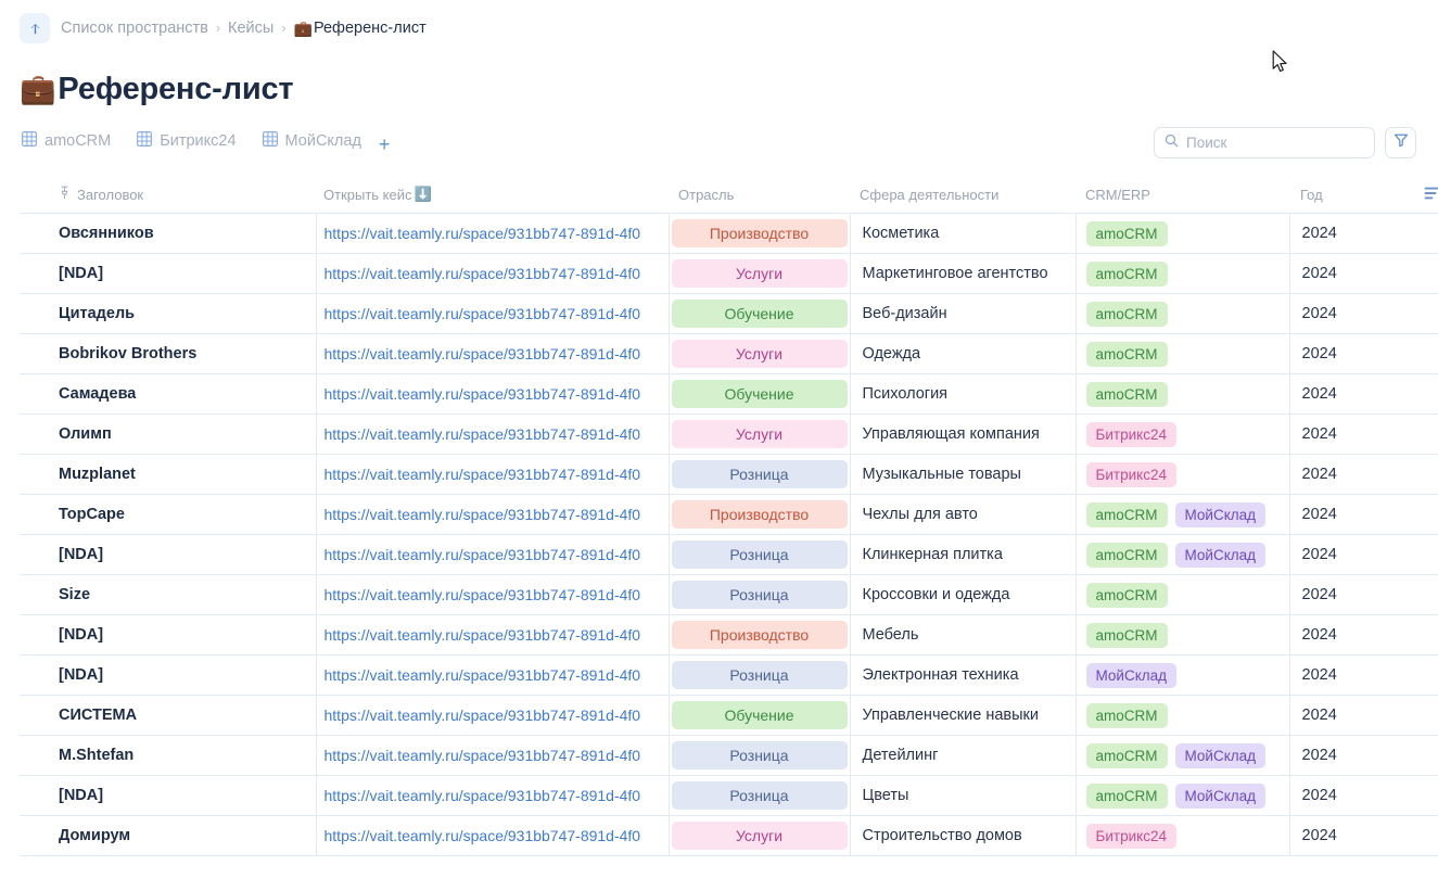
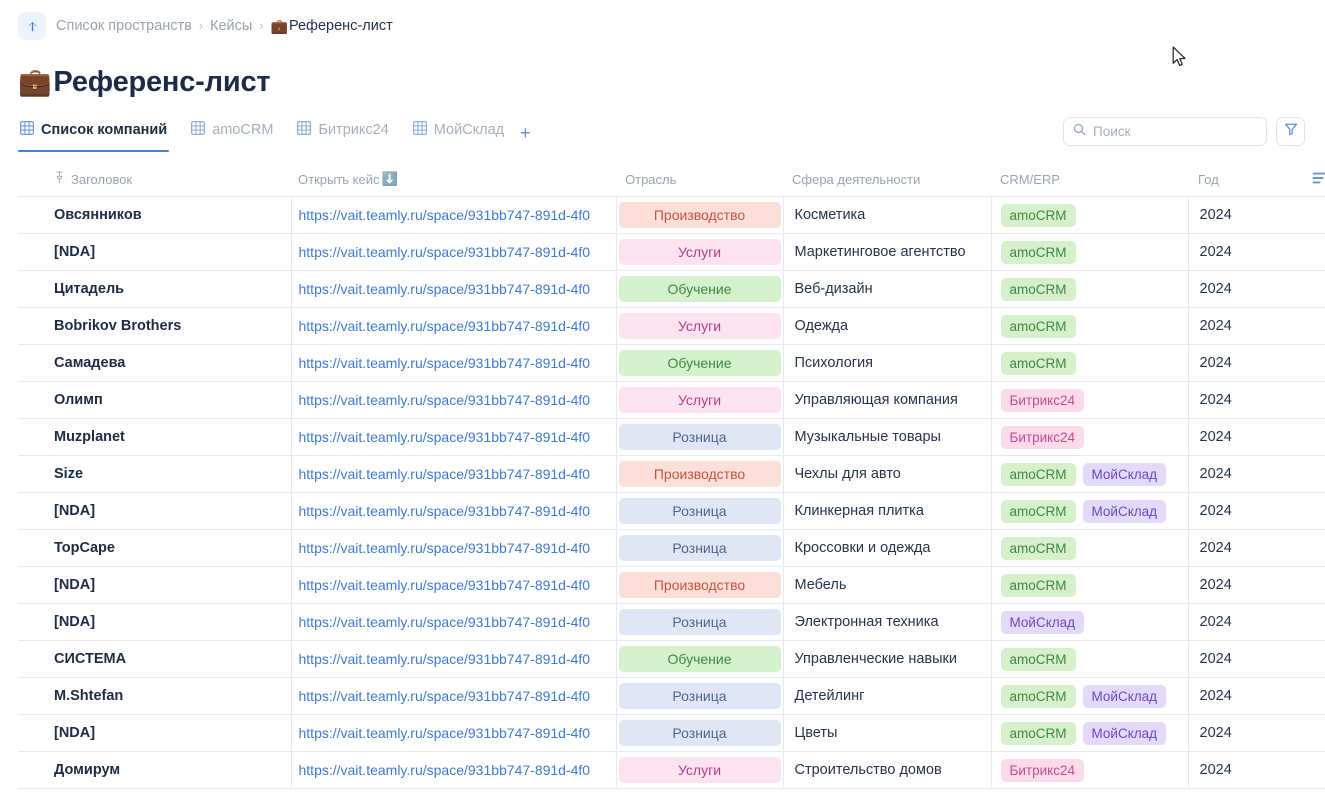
  Список пространств
  ›
  Кейсы
  ›
  💼
  Референс-лист
  💼
  Референс-лист
+ Список компаний
  amoCRM
  Битрикс24
  МойСклад
  +
  Поиск
  	Заголовок	Открыть кейс ⬇️	Отрасль	Сфера деятельности	CRM/ERP	Год
  	Овсянников	https://vait.teamly.ru/space/931bb747-891d-4f0	Производство	Косметика	amoCRM	2024
  	[NDA]	https://vait.teamly.ru/space/931bb747-891d-4f0	Услуги	Маркетинговое агентство	amoCRM	2024
  	Цитадель	https://vait.teamly.ru/space/931bb747-891d-4f0	Обучение	Веб-дизайн	amoCRM	2024
  	Bobrikov Brothers	https://vait.teamly.ru/space/931bb747-891d-4f0	Услуги	Одежда	amoCRM	2024
  	Самадева	https://vait.teamly.ru/space/931bb747-891d-4f0	Обучение	Психология	amoCRM	2024
  	Олимп	https://vait.teamly.ru/space/931bb747-891d-4f0	Услуги	Управляющая компания	Битрикс24	2024
  	Muzplanet	https://vait.teamly.ru/space/931bb747-891d-4f0	Розница	Музыкальные товары	Битрикс24	2024
- 	TopCape	https://vait.teamly.ru/space/931bb747-891d-4f0	Производство	Чехлы для авто	amoCRM МойСклад	2024
+ 	Size	https://vait.teamly.ru/space/931bb747-891d-4f0	Производство	Чехлы для авто	amoCRM МойСклад	2024
  	[NDA]	https://vait.teamly.ru/space/931bb747-891d-4f0	Розница	Клинкерная плитка	amoCRM МойСклад	2024
- 	Size	https://vait.teamly.ru/space/931bb747-891d-4f0	Розница	Кроссовки и одежда	amoCRM	2024
+ 	TopCape	https://vait.teamly.ru/space/931bb747-891d-4f0	Розница	Кроссовки и одежда	amoCRM	2024
  	[NDA]	https://vait.teamly.ru/space/931bb747-891d-4f0	Производство	Мебель	amoCRM	2024
  	[NDA]	https://vait.teamly.ru/space/931bb747-891d-4f0	Розница	Электронная техника	МойСклад	2024
  	СИСТЕМА	https://vait.teamly.ru/space/931bb747-891d-4f0	Обучение	Управленческие навыки	amoCRM	2024
  	M.Shtefan	https://vait.teamly.ru/space/931bb747-891d-4f0	Розница	Детейлинг	amoCRM МойСклад	2024
  	[NDA]	https://vait.teamly.ru/space/931bb747-891d-4f0	Розница	Цветы	amoCRM МойСклад	2024
  	Домирум	https://vait.teamly.ru/space/931bb747-891d-4f0	Услуги	Строительство домов	Битрикс24	2024
